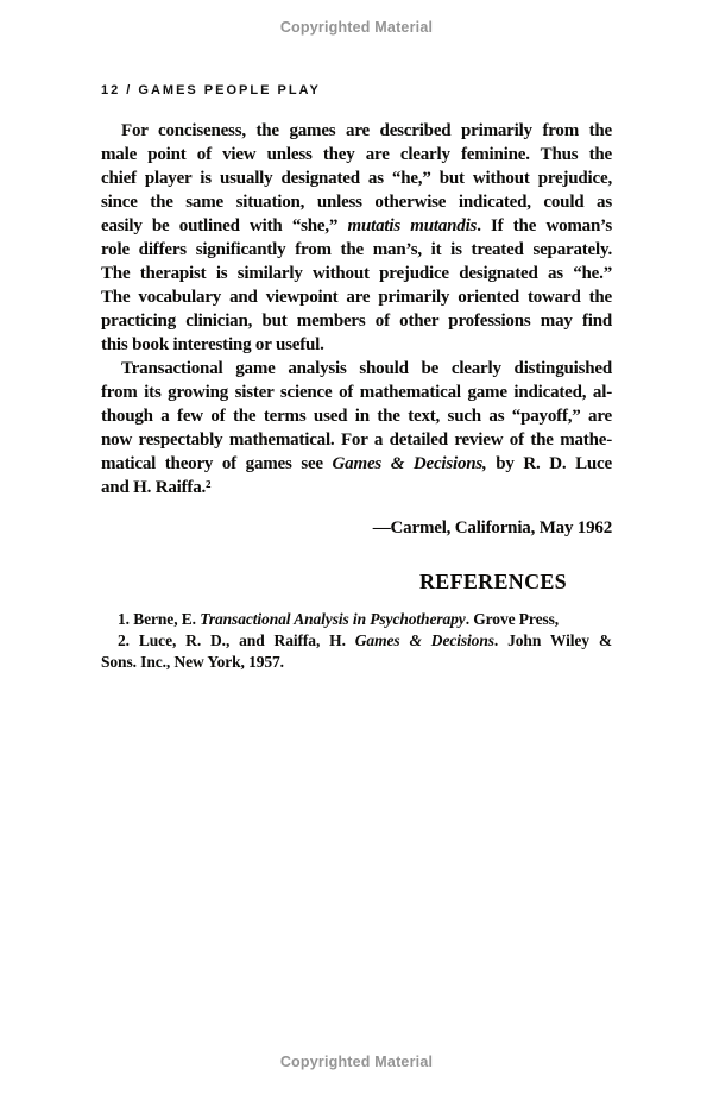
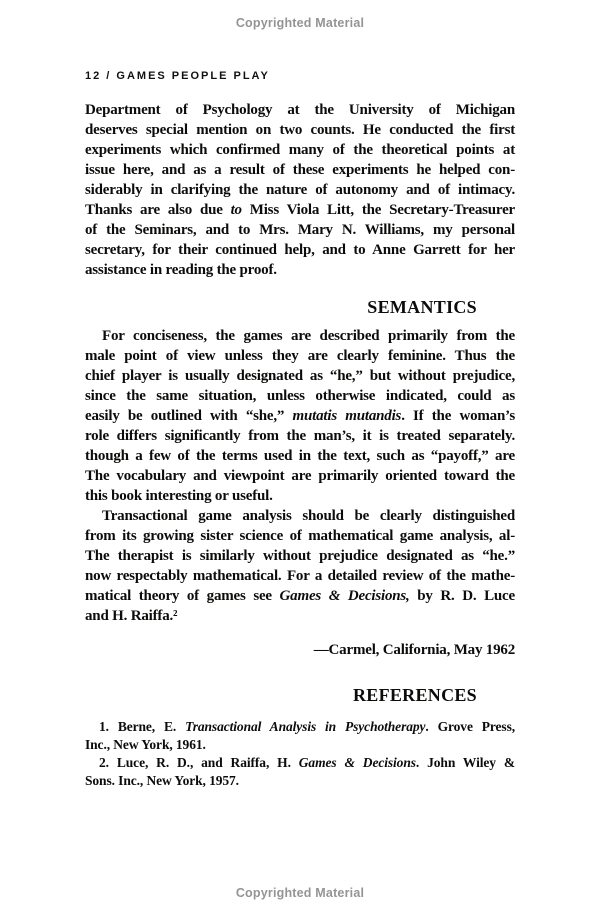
  Copyrighted Material
  12 / GAMES PEOPLE PLAY
+ Department of Psychology at the University of Michigan
+ deserves special mention on two counts. He conducted the first
+ experiments which confirmed many of the theoretical points at
+ issue here, and as a result of these experiments he helped con-
+ siderably in clarifying the nature of autonomy and of intimacy.
+ Thanks are also due to Miss Viola Litt, the Secretary-Treasurer
+ of the Seminars, and to Mrs. Mary N. Williams, my personal
+ secretary, for their continued help, and to Anne Garrett for her
+ assistance in reading the proof.
+ SEMANTICS
  For conciseness, the games are described primarily from the
  male point of view unless they are clearly feminine. Thus the
  chief player is usually designated as “he,” but without prejudice,
  since the same situation, unless otherwise indicated, could as
  easily be outlined with “she,” mutatis mutandis. If the woman’s
  role differs significantly from the man’s, it is treated separately.
- The therapist is similarly without prejudice designated as “he.”
+ though a few of the terms used in the text, such as “payoff,” are
  The vocabulary and viewpoint are primarily oriented toward the
- practicing clinician, but members of other professions may find
  this book interesting or useful.
  Transactional game analysis should be clearly distinguished
- from its growing sister science of mathematical game indicated, al-
+ from its growing sister science of mathematical game analysis, al-
- though a few of the terms used in the text, such as “payoff,” are
+ The therapist is similarly without prejudice designated as “he.”
  now respectably mathematical. For a detailed review of the mathe-
  matical theory of games see Games & Decisions, by R. D. Luce
  and H. Raiffa.²
  —Carmel, California, May 1962
  REFERENCES
  1. Berne, E. Transactional Analysis in Psychotherapy. Grove Press,
+ Inc., New York, 1961.
  2. Luce, R. D., and Raiffa, H. Games & Decisions. John Wiley &
  Sons. Inc., New York, 1957.
  Copyrighted Material
